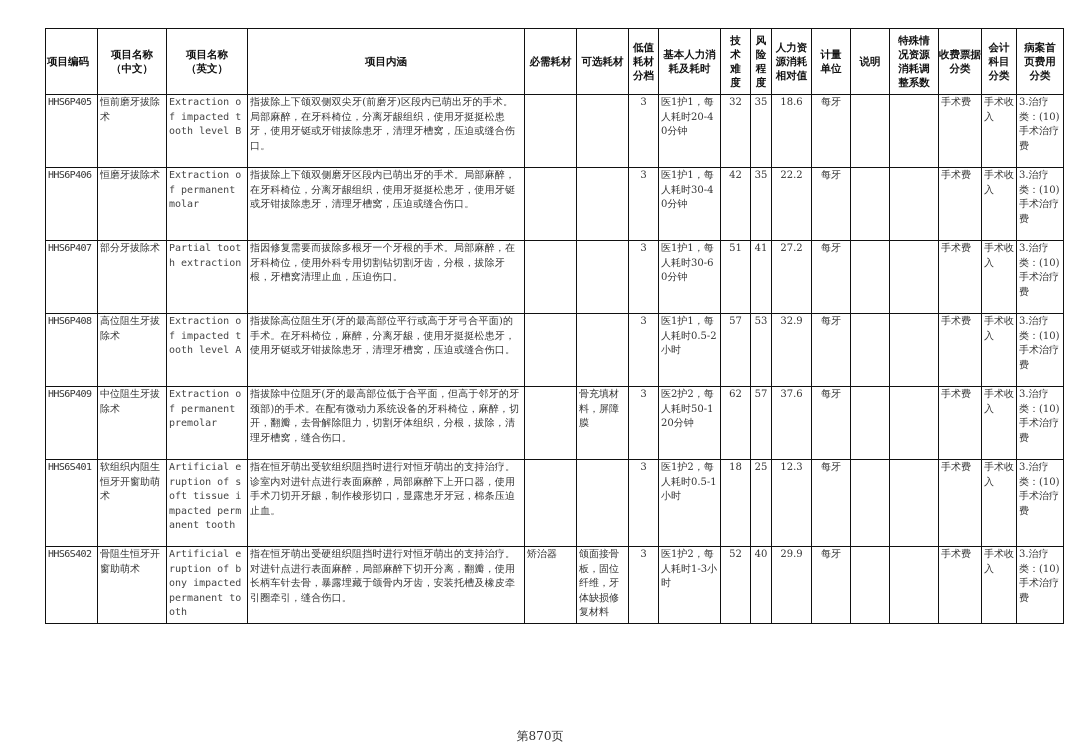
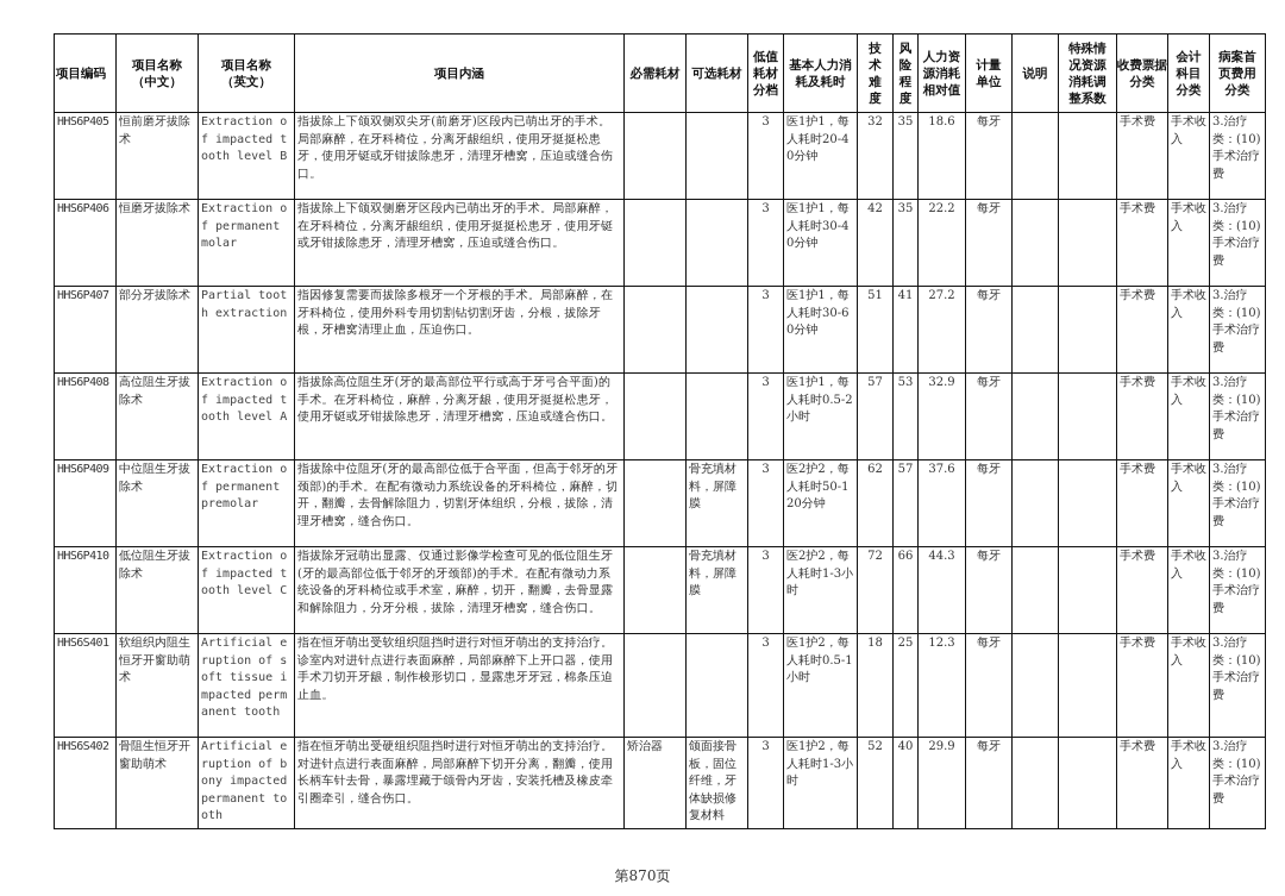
  项目编码	项目名称 （中文）	项目名称 （英文）	项目内涵	必需耗材	可选耗材	低值耗材分档	基本人力消耗及耗时	技术难度	风险程度	人力资源消耗相对值	计量单位	说明	特殊情况资源消耗调整系数	收费票据分类	会计科目分类	病案首页费用分类
  HHS6P405	恒前磨牙拔除术	Extraction of impacted tooth level B	指拔除上下颌双侧双尖牙(前磨牙)区段内已萌出牙的手术。局部麻醉，在牙科椅位，分离牙龈组织，使用牙挺挺松患牙，使用牙铤或牙钳拔除患牙，清理牙槽窝，压迫或缝合伤口。			3	医1护1，每人耗时20-40分钟	32	35	18.6	每牙			手术费	手术收入	3.治疗类：(10)手术治疗费
  HHS6P406	恒磨牙拔除术	Extraction of permanent molar	指拔除上下颌双侧磨牙区段内已萌出牙的手术。局部麻醉，在牙科椅位，分离牙龈组织，使用牙挺挺松患牙，使用牙铤或牙钳拔除患牙，清理牙槽窝，压迫或缝合伤口。			3	医1护1，每人耗时30-40分钟	42	35	22.2	每牙			手术费	手术收入	3.治疗类：(10)手术治疗费
  HHS6P407	部分牙拔除术	Partial tooth extraction	指因修复需要而拔除多根牙一个牙根的手术。局部麻醉，在牙科椅位，使用外科专用切割钻切割牙齿，分根，拔除牙根，牙槽窝清理止血，压迫伤口。			3	医1护1，每人耗时30-60分钟	51	41	27.2	每牙			手术费	手术收入	3.治疗类：(10)手术治疗费
  HHS6P408	高位阻生牙拔除术	Extraction of impacted tooth level A	指拔除高位阻生牙(牙的最高部位平行或高于牙弓合平面)的手术。在牙科椅位，麻醉，分离牙龈，使用牙挺挺松患牙，使用牙铤或牙钳拔除患牙，清理牙槽窝，压迫或缝合伤口。			3	医1护1，每人耗时0.5-2小时	57	53	32.9	每牙			手术费	手术收入	3.治疗类：(10)手术治疗费
  HHS6P409	中位阻生牙拔除术	Extraction of permanent premolar	指拔除中位阻牙(牙的最高部位低于合平面，但高于邻牙的牙颈部)的手术。在配有微动力系统设备的牙科椅位，麻醉，切开，翻瓣，去骨解除阻力，切割牙体组织，分根，拔除，清理牙槽窝，缝合伤口。		骨充填材料，屏障膜	3	医2护2，每人耗时50-120分钟	62	57	37.6	每牙			手术费	手术收入	3.治疗类：(10)手术治疗费
+ HHS6P410	低位阻生牙拔除术	Extraction of impacted tooth level C	指拔除牙冠萌出显露、仅通过影像学检查可见的低位阻生牙(牙的最高部位低于邻牙的牙颈部)的手术。在配有微动力系统设备的牙科椅位或手术室，麻醉，切开，翻瓣，去骨显露和解除阻力，分牙分根，拔除，清理牙槽窝，缝合伤口。		骨充填材料，屏障膜	3	医2护2，每人耗时1-3小时	72	66	44.3	每牙			手术费	手术收入	3.治疗类：(10)手术治疗费
  HHS6S401	软组织内阻生恒牙开窗助萌术	Artificial eruption of soft tissue impacted permanent tooth	指在恒牙萌出受软组织阻挡时进行对恒牙萌出的支持治疗。诊室内对进针点进行表面麻醉，局部麻醉下上开口器，使用手术刀切开牙龈，制作梭形切口，显露患牙牙冠，棉条压迫止血。			3	医1护2，每人耗时0.5-1小时	18	25	12.3	每牙			手术费	手术收入	3.治疗类：(10)手术治疗费
  HHS6S402	骨阻生恒牙开窗助萌术	Artificial eruption of bony impacted permanent tooth	指在恒牙萌出受硬组织阻挡时进行对恒牙萌出的支持治疗。对进针点进行表面麻醉，局部麻醉下切开分离，翻瓣，使用长柄车针去骨，暴露埋藏于颌骨内牙齿，安装托槽及橡皮牵引圈牵引，缝合伤口。	矫治器	颌面接骨板，固位纤维，牙体缺损修复材料	3	医1护2，每人耗时1-3小时	52	40	29.9	每牙			手术费	手术收入	3.治疗类：(10)手术治疗费
  第870页
